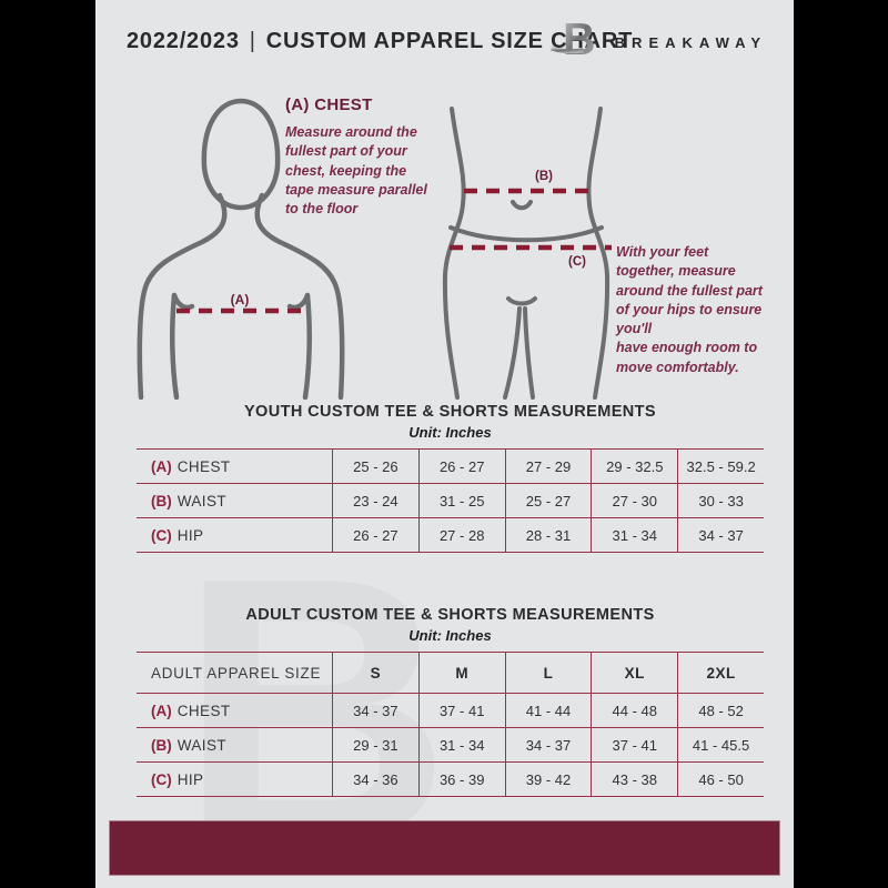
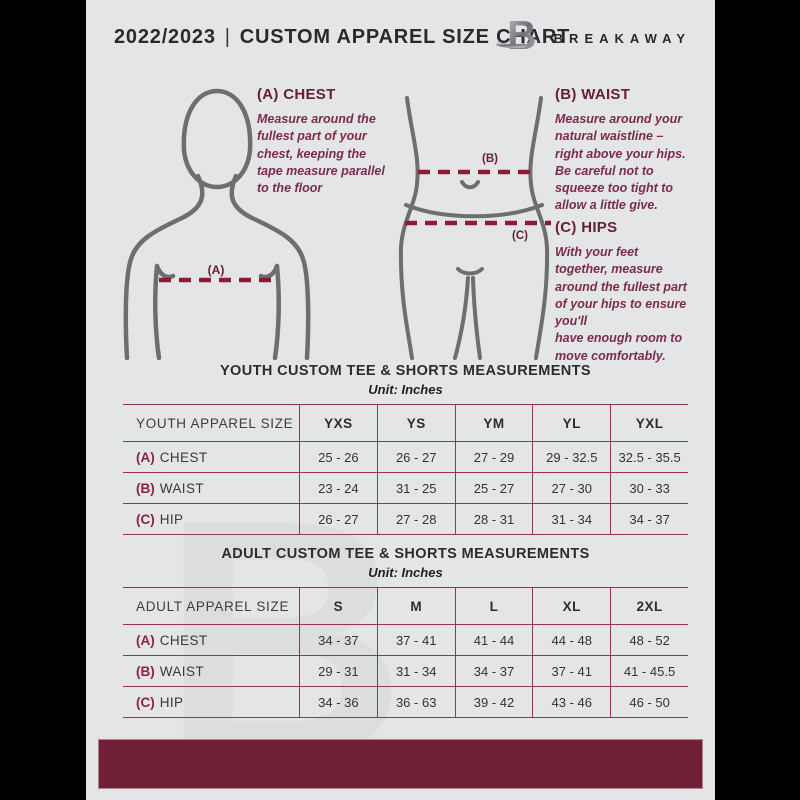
  B
  2022/2023 | CUSTOM APPAREL SIZE CHART
  B
  BREAKAWAY
  (A)
  (B)
  (C)
  (A) CHEST
  Measure around the
  fullest part of your
  chest, keeping the
  tape measure parallel
  to the floor
+ (B) WAIST
+ Measure around your
+ natural waistline –
+ right above your hips.
+ Be careful not to
+ squeeze too tight to
+ allow a little give.
+ (C) HIPS
  With your feet
  together, measure
  around the fullest part
  of your hips to ensure
  you'll
  have enough room to
  move comfortably.
  YOUTH CUSTOM TEE & SHORTS MEASUREMENTS
  Unit: Inches
+ YOUTH APPAREL SIZE
+ YXS
+ YS
+ YM
+ YL
+ YXL
  (A)
  CHEST
  25 - 26
  26 - 27
  27 - 29
  29 - 32.5
- 32.5 - 59.2
+ 32.5 - 35.5
  (B)
  WAIST
  23 - 24
  31 - 25
  25 - 27
  27 - 30
  30 - 33
  (C)
  HIP
  26 - 27
  27 - 28
  28 - 31
  31 - 34
  34 - 37
  ADULT CUSTOM TEE & SHORTS MEASUREMENTS
  Unit: Inches
  ADULT APPAREL SIZE
  S
  M
  L
  XL
  2XL
  (A)
  CHEST
  34 - 37
  37 - 41
  41 - 44
  44 - 48
  48 - 52
  (B)
  WAIST
  29 - 31
  31 - 34
  34 - 37
  37 - 41
  41 - 45.5
  (C)
  HIP
  34 - 36
- 36 - 39
+ 36 - 63
  39 - 42
- 43 - 38
+ 43 - 46
  46 - 50
